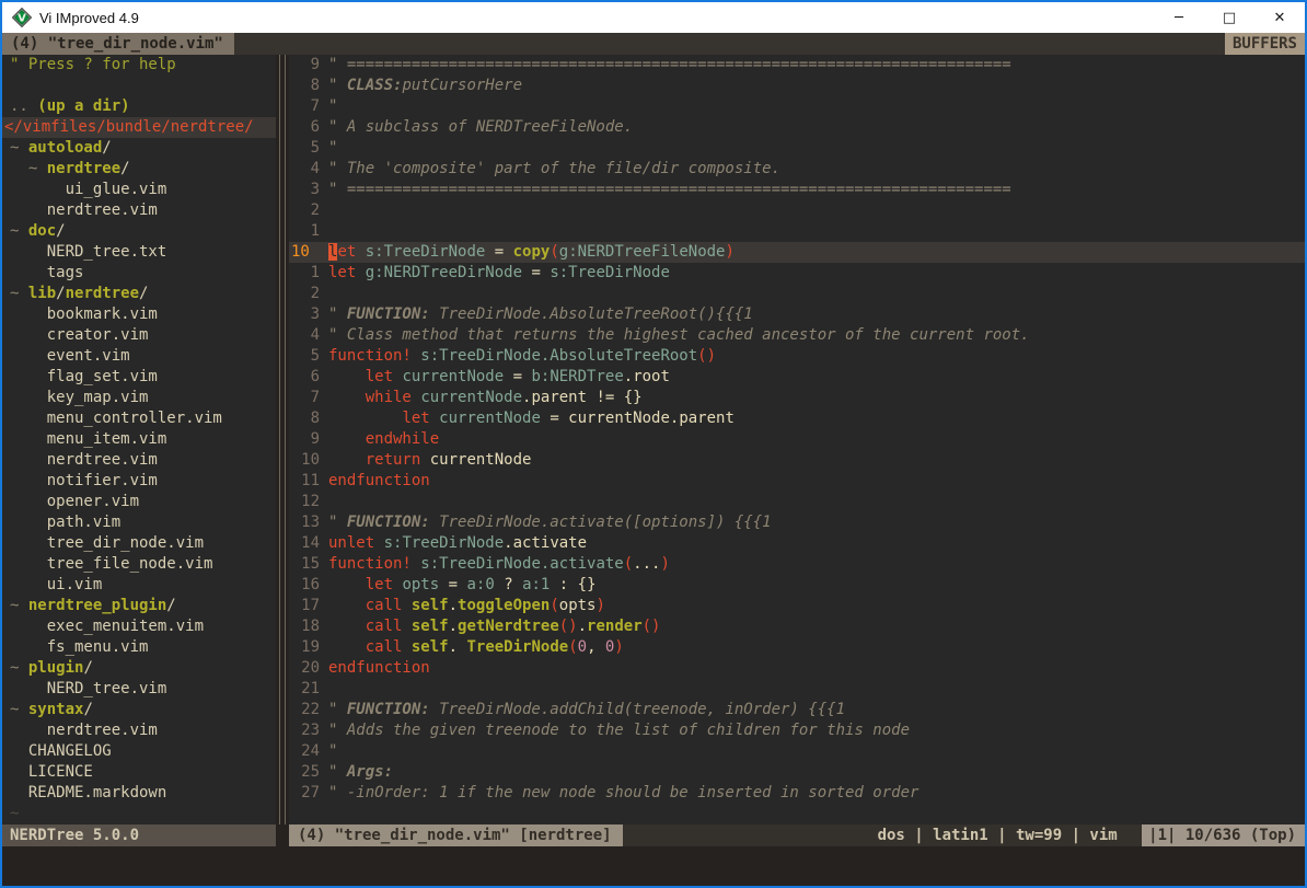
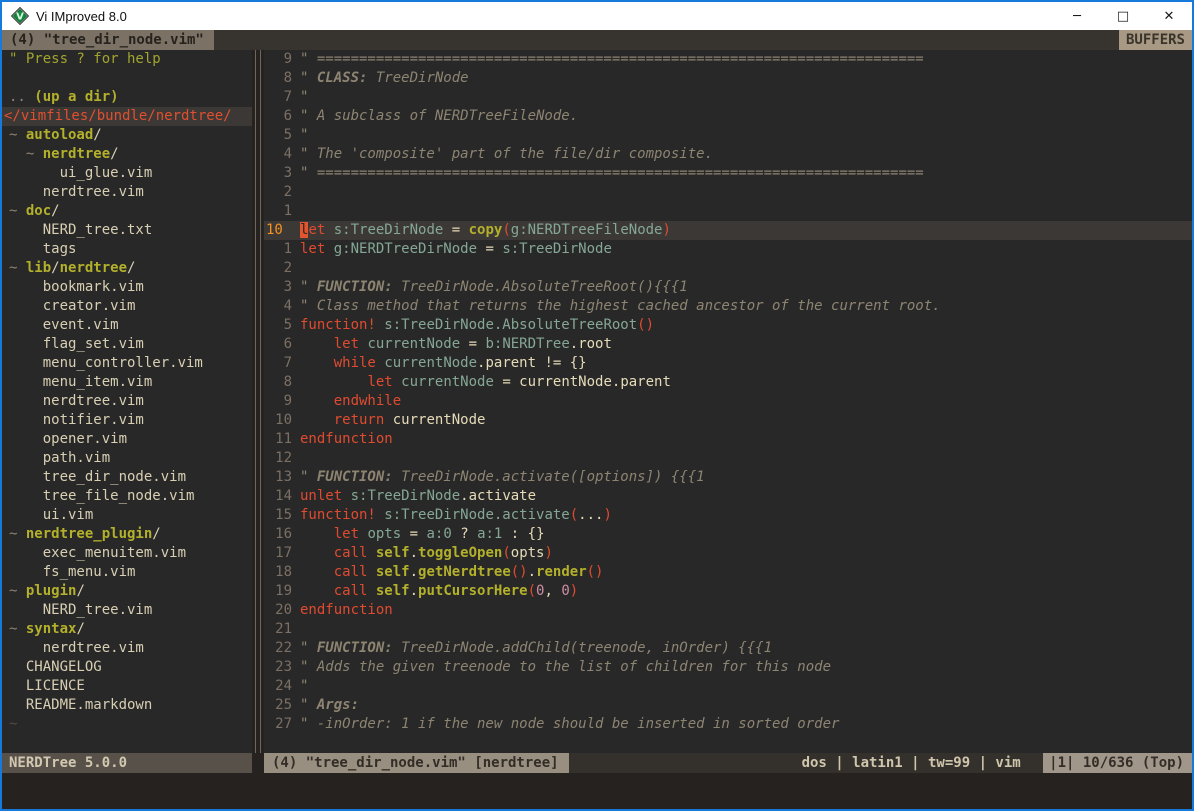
  V
- Vi IMproved 4.9
+ Vi IMproved 8.0
  ─
  □
  ✕
  (4) "tree_dir_node.vim"
  BUFFERS
  " Press ? for help
  .. (up a dir)
  </vimfiles/bundle/nerdtree/
  ~ autoload/
  ~ nerdtree/
  ui_glue.vim
  nerdtree.vim
  ~ doc/
  NERD_tree.txt
  tags
  ~ lib/nerdtree/
  bookmark.vim
  creator.vim
  event.vim
  flag_set.vim
- key_map.vim
  menu_controller.vim
  menu_item.vim
  nerdtree.vim
  notifier.vim
  opener.vim
  path.vim
  tree_dir_node.vim
  tree_file_node.vim
  ui.vim
  ~ nerdtree_plugin/
  exec_menuitem.vim
  fs_menu.vim
  ~ plugin/
  NERD_tree.vim
  ~ syntax/
  nerdtree.vim
  CHANGELOG
  LICENCE
  README.markdown
  ~
  9
  " ========================================================================
  8
- " CLASS:putCursorHere
+ " CLASS: TreeDirNode
  7
  "
  6
  " A subclass of NERDTreeFileNode.
  5
  "
  4
  " The 'composite' part of the file/dir composite.
  3
  " ========================================================================
  2
  1
  10
  let s:TreeDirNode = copy(g:NERDTreeFileNode)
  1
  let g:NERDTreeDirNode = s:TreeDirNode
  2
  3
  " FUNCTION: TreeDirNode.AbsoluteTreeRoot(){{{1
  4
  " Class method that returns the highest cached ancestor of the current root.
  5
  function! s:TreeDirNode.AbsoluteTreeRoot()
  6
  let currentNode = b:NERDTree.root
  7
  while currentNode.parent != {}
  8
  let currentNode = currentNode.parent
  9
  endwhile
  10
  return currentNode
  11
  endfunction
  12
  13
  " FUNCTION: TreeDirNode.activate([options]) {{{1
  14
  unlet s:TreeDirNode.activate
  15
  function! s:TreeDirNode.activate(...)
  16
  let opts = a:0 ? a:1 : {}
  17
  call self.toggleOpen(opts)
  18
  call self.getNerdtree().render()
  19
- call self. TreeDirNode(0, 0)
+ call self.putCursorHere(0, 0)
  20
  endfunction
  21
  22
  " FUNCTION: TreeDirNode.addChild(treenode, inOrder) {{{1
  23
  " Adds the given treenode to the list of children for this node
  24
  "
  25
  " Args:
  27
  " -inOrder: 1 if the new node should be inserted in sorted order
  NERDTree 5.0.0
  (4) "tree_dir_node.vim" [nerdtree]
  dos | latin1 | tw=99 | vim
  |1| 10/636 (Top)
